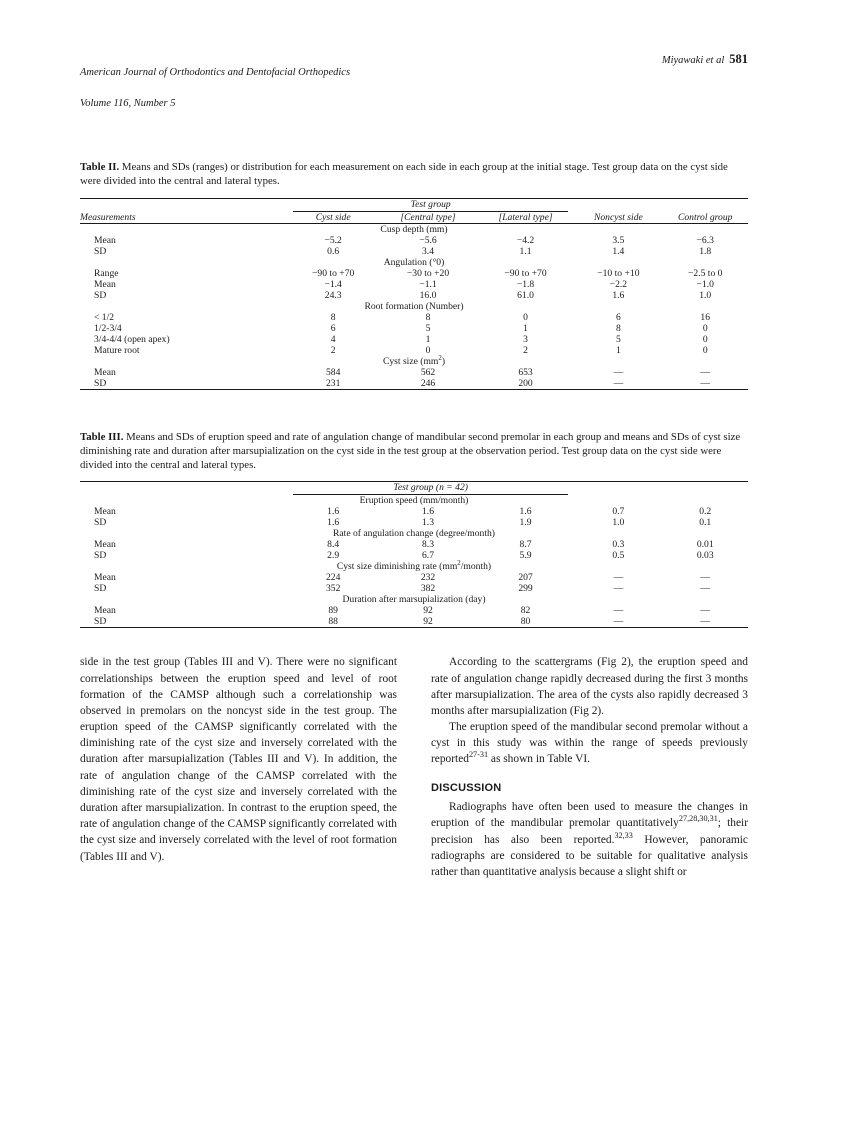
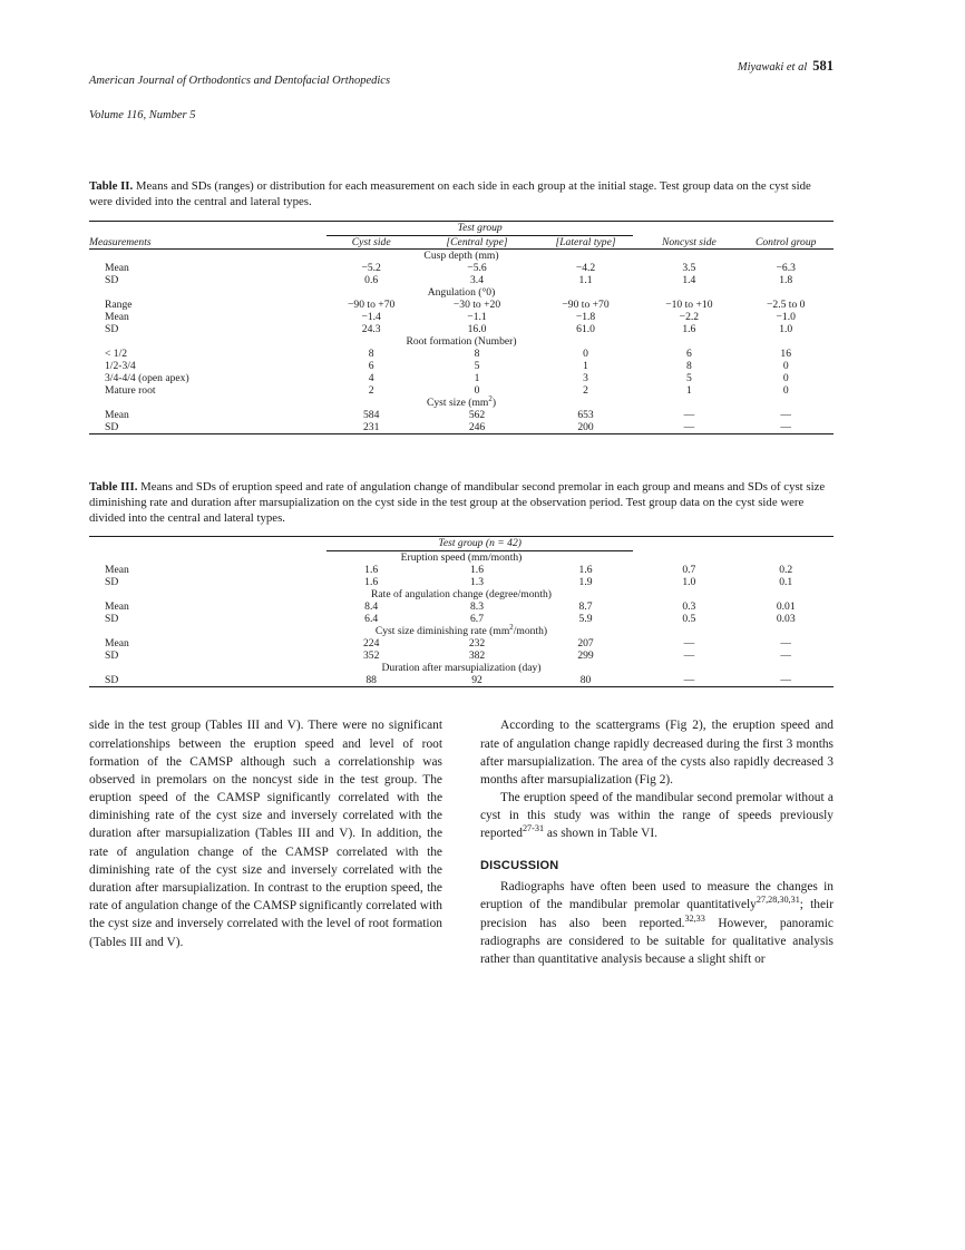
  American Journal of Orthodontics and Dentofacial Orthopedics
  Volume 116, Number 5
  Miyawaki et al 581
  Table II. Means and SDs (ranges) or distribution for each measurement on each side in each group at the initial stage. Test group data on the cyst side were divided into the central and lateral types.
  	Test group
  Measurements	Cyst side	[Central type]	[Lateral type]	Noncyst side	Control group
  Cusp depth (mm)
  Mean	−5.2	−5.6	−4.2	3.5	−6.3
  SD	0.6	3.4	1.1	1.4	1.8
  Angulation (°0)
  Range	−90 to +70	−30 to +20	−90 to +70	−10 to +10	−2.5 to 0
  Mean	−1.4	−1.1	−1.8	−2.2	−1.0
  SD	24.3	16.0	61.0	1.6	1.0
  Root formation (Number)
  < 1/2	8	8	0	6	16
  1/2-3/4	6	5	1	8	0
  3/4-4/4 (open apex)	4	1	3	5	0
  Mature root	2	0	2	1	0
  Cyst size (mm )
  Mean	584	562	653	—	—
  SD	231	246	200	—	—
  Table III. Means and SDs of eruption speed and rate of angulation change of mandibular second premolar in each group and means and SDs of cyst size diminishing rate and duration after marsupialization on the cyst side in the test group at the observation period. Test group data on the cyst side were divided into the central and lateral types.
  	Test group (n = 42)
  Eruption speed (mm/month)
  Mean	1.6	1.6	1.6	0.7	0.2
  SD	1.6	1.3	1.9	1.0	0.1
  Rate of angulation change (degree/month)
  Mean	8.4	8.3	8.7	0.3	0.01
- SD	2.9	6.7	5.9	0.5	0.03
+ SD	6.4	6.7	5.9	0.5	0.03
  Cyst size diminishing rate (mm /month)
  Mean	224	232	207	—	—
  SD	352	382	299	—	—
  Duration after marsupialization (day)
- Mean	89	92	82	—	—
  SD	88	92	80	—	—
  side in the test group (Tables III and V). There were no significant correlationships between the eruption speed and level of root formation of the CAMSP although such a correlationship was observed in premolars on the noncyst side in the test group. The eruption speed of the CAMSP significantly correlated with the diminishing rate of the cyst size and inversely correlated with the duration after marsupialization (Tables III and V). In addition, the rate of angulation change of the CAMSP correlated with the diminishing rate of the cyst size and inversely correlated with the duration after marsupialization. In contrast to the eruption speed, the rate of angulation change of the CAMSP significantly correlated with the cyst size and inversely correlated with the level of root formation (Tables III and V).
  According to the scattergrams (Fig 2), the eruption speed and rate of angulation change rapidly decreased during the first 3 months after marsupialization. The area of the cysts also rapidly decreased 3 months after marsupialization (Fig 2).
  The eruption speed of the mandibular second premolar without a cyst in this study was within the range of speeds previously reported27-31 as shown in Table VI.
  DISCUSSION
  Radiographs have often been used to measure the changes in eruption of the mandibular premolar quantitatively27,28,30,31; their precision has also been reported.32,33 However, panoramic radiographs are considered to be suitable for qualitative analysis rather than quantitative analysis because a slight shift or
